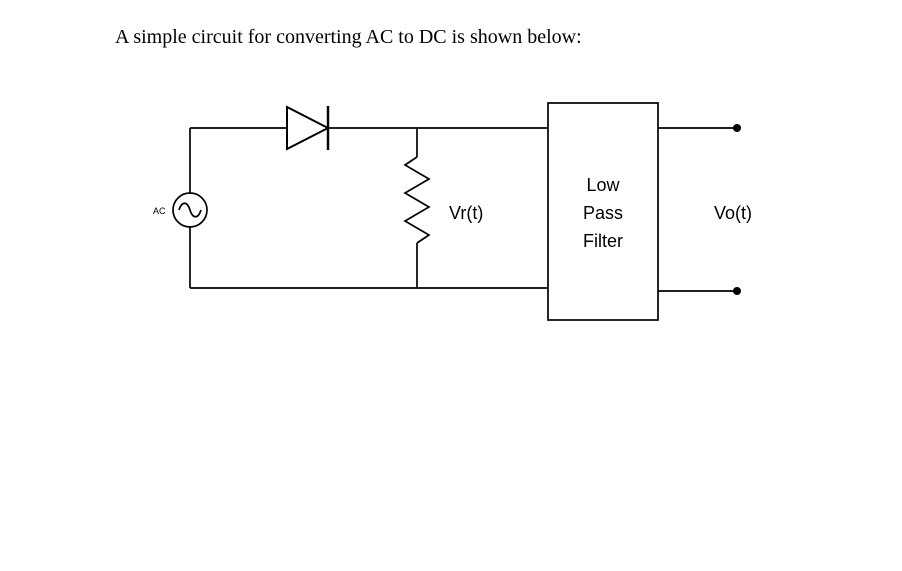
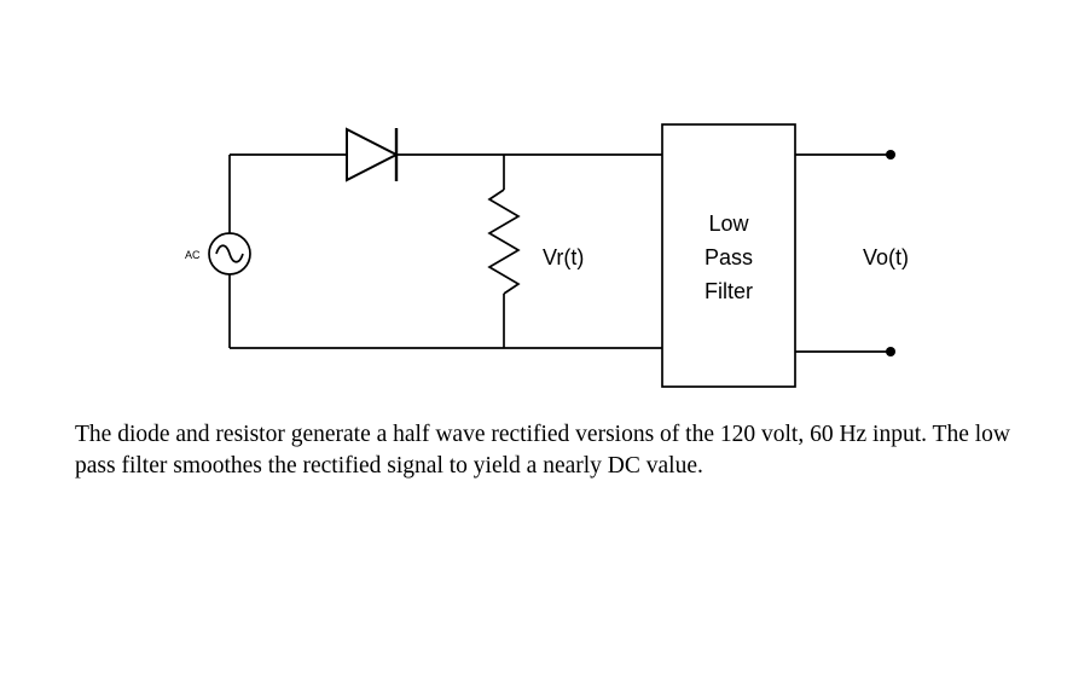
- A simple circuit for converting AC to DC is shown below:
  AC
  Vr(t)
  Low
  Pass
  Filter
  Vo(t)
+ The diode and resistor generate a half wave rectified versions of the 120 volt, 60 Hz input. The low pass filter smoothes the rectified signal to yield a nearly DC value.
